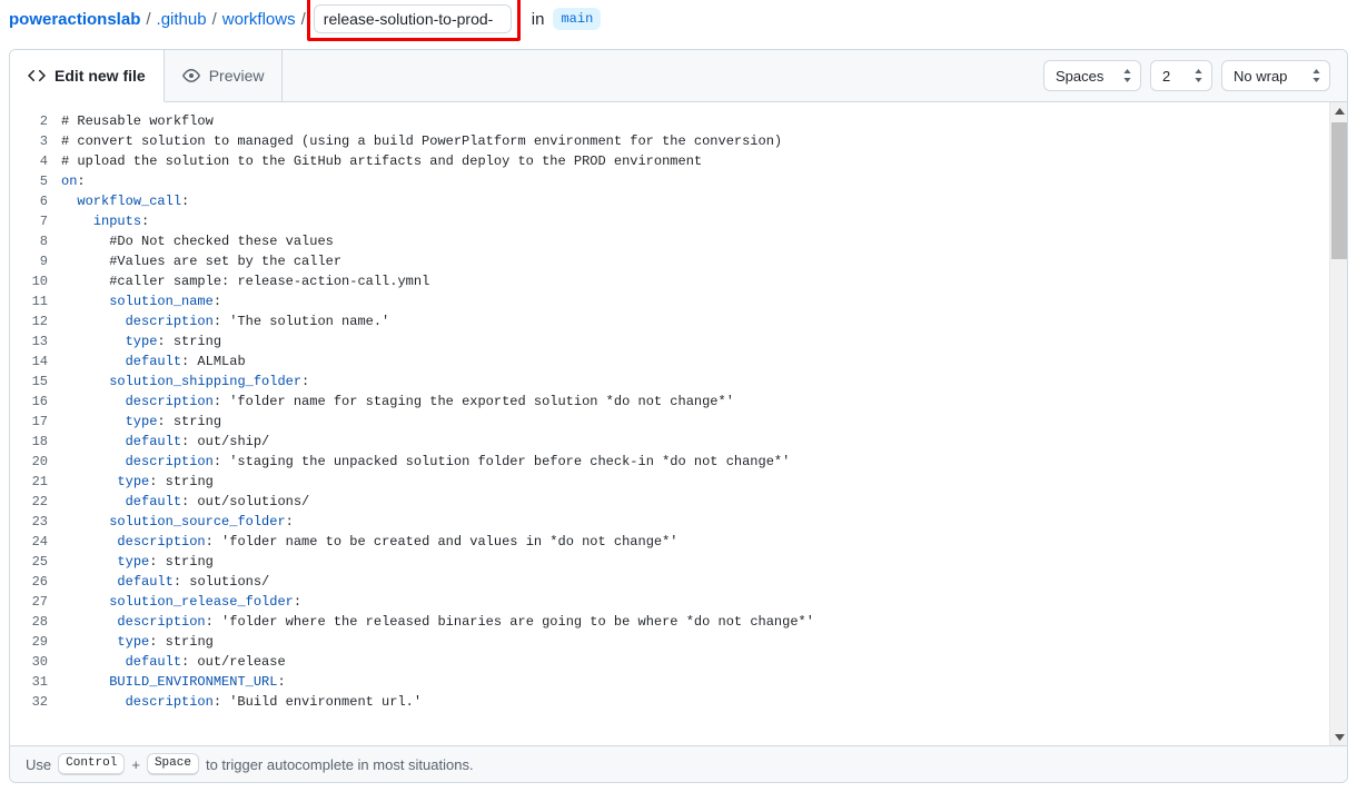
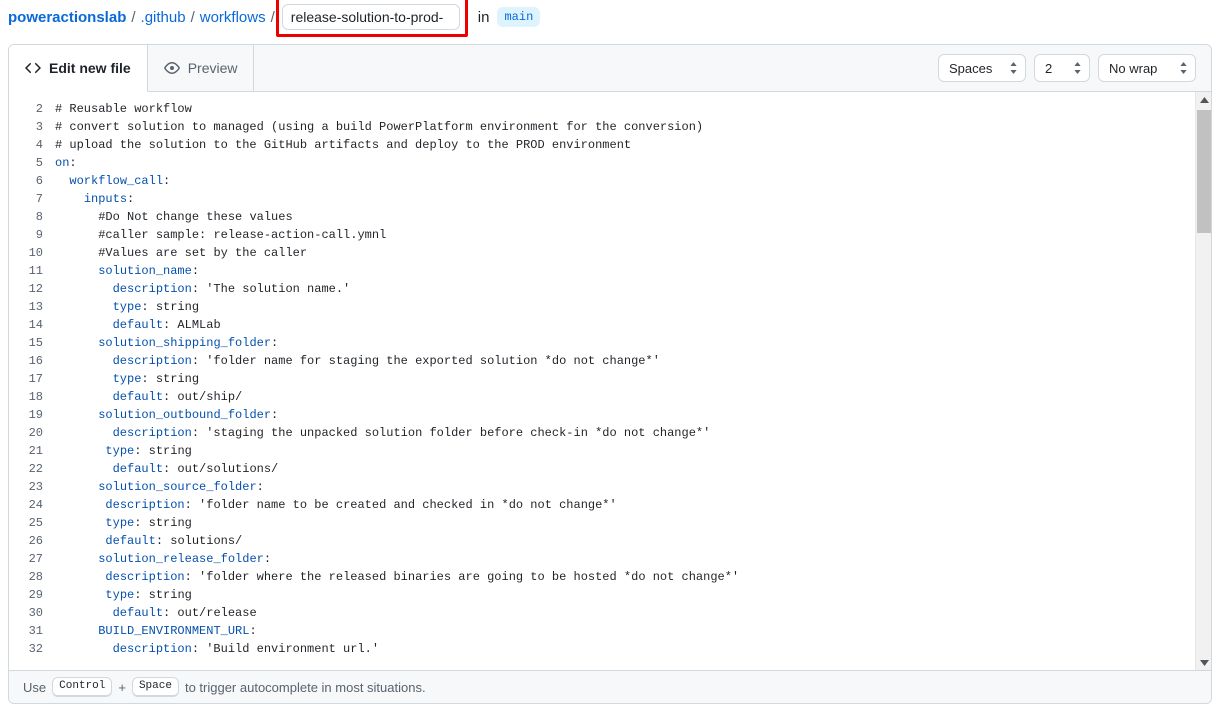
  poweractionslab
  /
  .github
  /
  workflows
  /
  release-solution-to-prod-
  in
  main
  Edit new file
  Preview
  Spaces
  2
  No wrap
  2
  # Reusable workflow
  3
  # convert solution to managed (using a build PowerPlatform environment for the conversion)
  4
  # upload the solution to the GitHub artifacts and deploy to the PROD environment
  5
  on:
  6
  workflow_call:
  7
  inputs:
  8
- #Do Not checked these values
+ #Do Not change these values
  9
- #Values are set by the caller
+ #caller sample: release-action-call.ymnl
  10
- #caller sample: release-action-call.ymnl
+ #Values are set by the caller
  11
  solution_name:
  12
  description: 'The solution name.'
  13
  type: string
  14
  default: ALMLab
  15
  solution_shipping_folder:
  16
  description: 'folder name for staging the exported solution *do not change*'
  17
  type: string
  18
  default: out/ship/
+ 19
+ solution_outbound_folder:
  20
  description: 'staging the unpacked solution folder before check-in *do not change*'
  21
  type: string
  22
  default: out/solutions/
  23
  solution_source_folder:
  24
- description: 'folder name to be created and values in *do not change*'
+ description: 'folder name to be created and checked in *do not change*'
  25
  type: string
  26
  default: solutions/
  27
  solution_release_folder:
  28
- description: 'folder where the released binaries are going to be where *do not change*'
+ description: 'folder where the released binaries are going to be hosted *do not change*'
  29
  type: string
  30
  default: out/release
  31
  BUILD_ENVIRONMENT_URL:
  32
  description: 'Build environment url.'
  Use
  Control
  +
  Space
  to trigger autocomplete in most situations.
